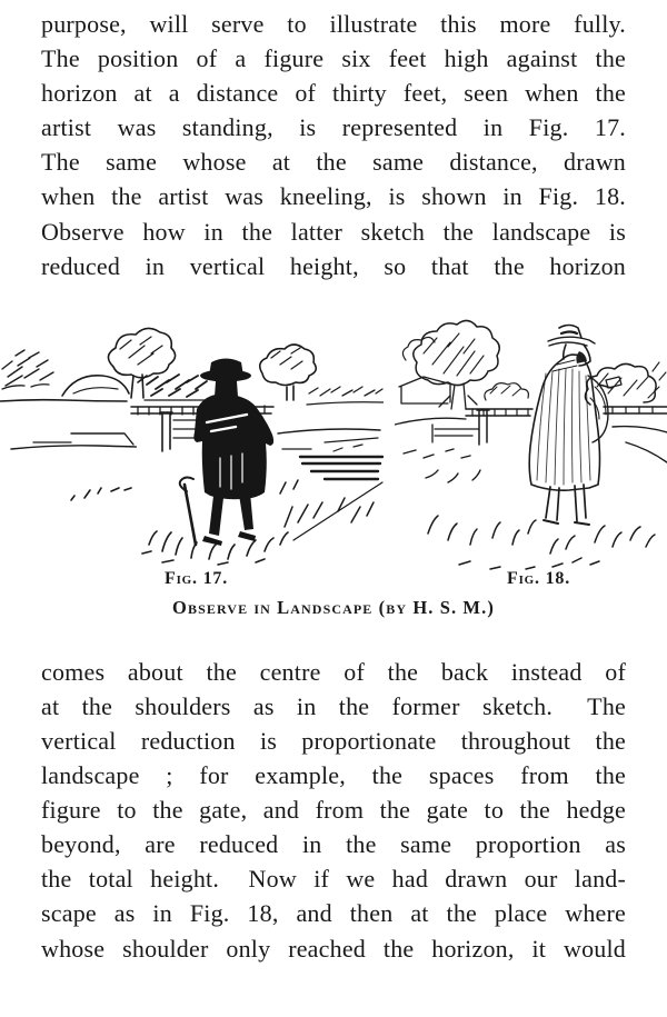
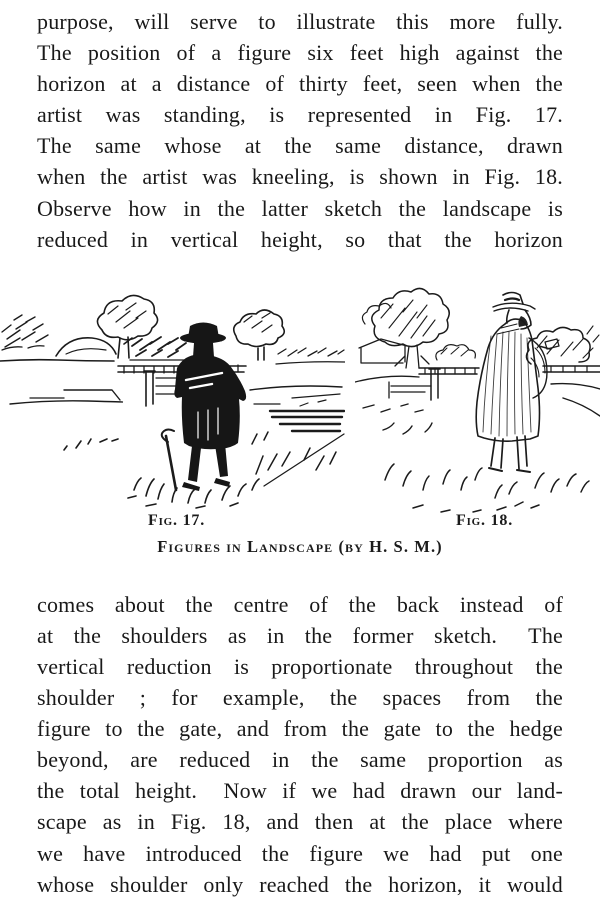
  purpose, will serve to illustrate this more fully.
  The position of a figure six feet high against the
  horizon at a distance of thirty feet, seen when the
  artist was standing, is represented in Fig. 17.
  The same whose at the same distance, drawn
  when the artist was kneeling, is shown in Fig. 18.
  Observe how in the latter sketch the landscape is
  reduced in vertical height, so that the horizon
  Fig. 17.
  Fig. 18.
- Observe in Landscape (by H. S. M.)
+ Figures in Landscape (by H. S. M.)
  comes about the centre of the back instead of
  at the shoulders as in the former sketch. The
  vertical reduction is proportionate throughout the
- landscape ; for example, the spaces from the
+ shoulder ; for example, the spaces from the
  figure to the gate, and from the gate to the hedge
  beyond, are reduced in the same proportion as
  the total height. Now if we had drawn our land-
  scape as in Fig. 18, and then at the place where
+ we have introduced the figure we had put one
  whose shoulder only reached the horizon, it would
